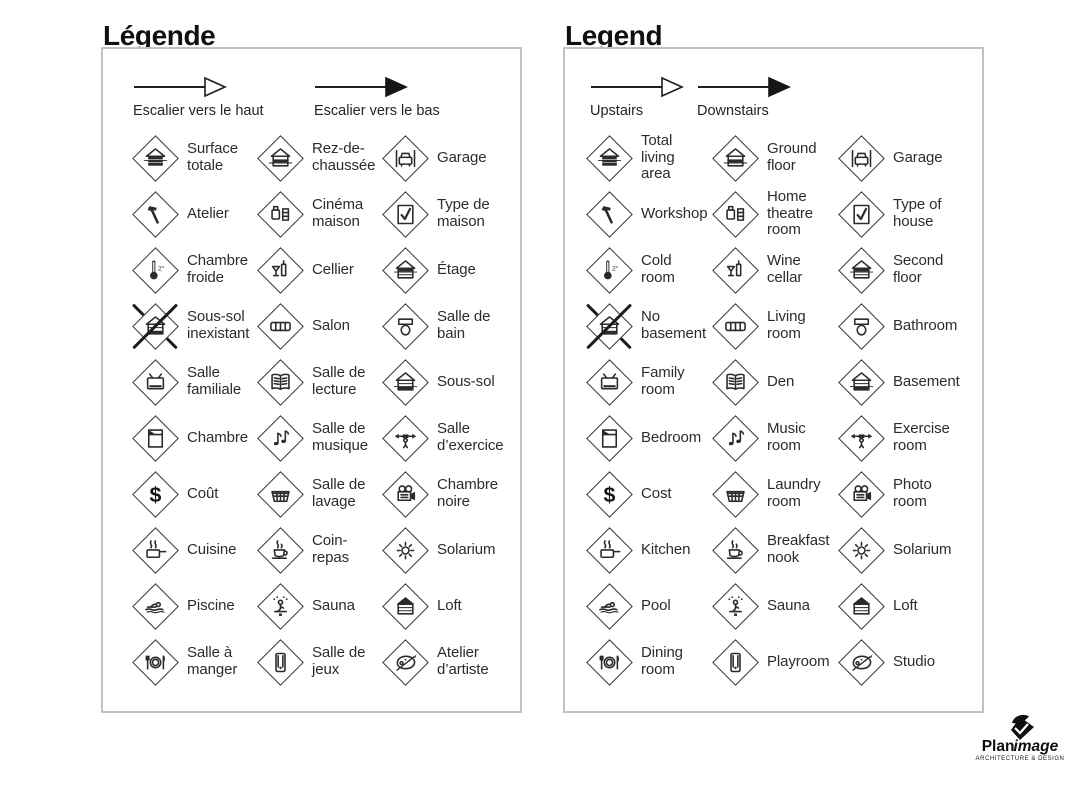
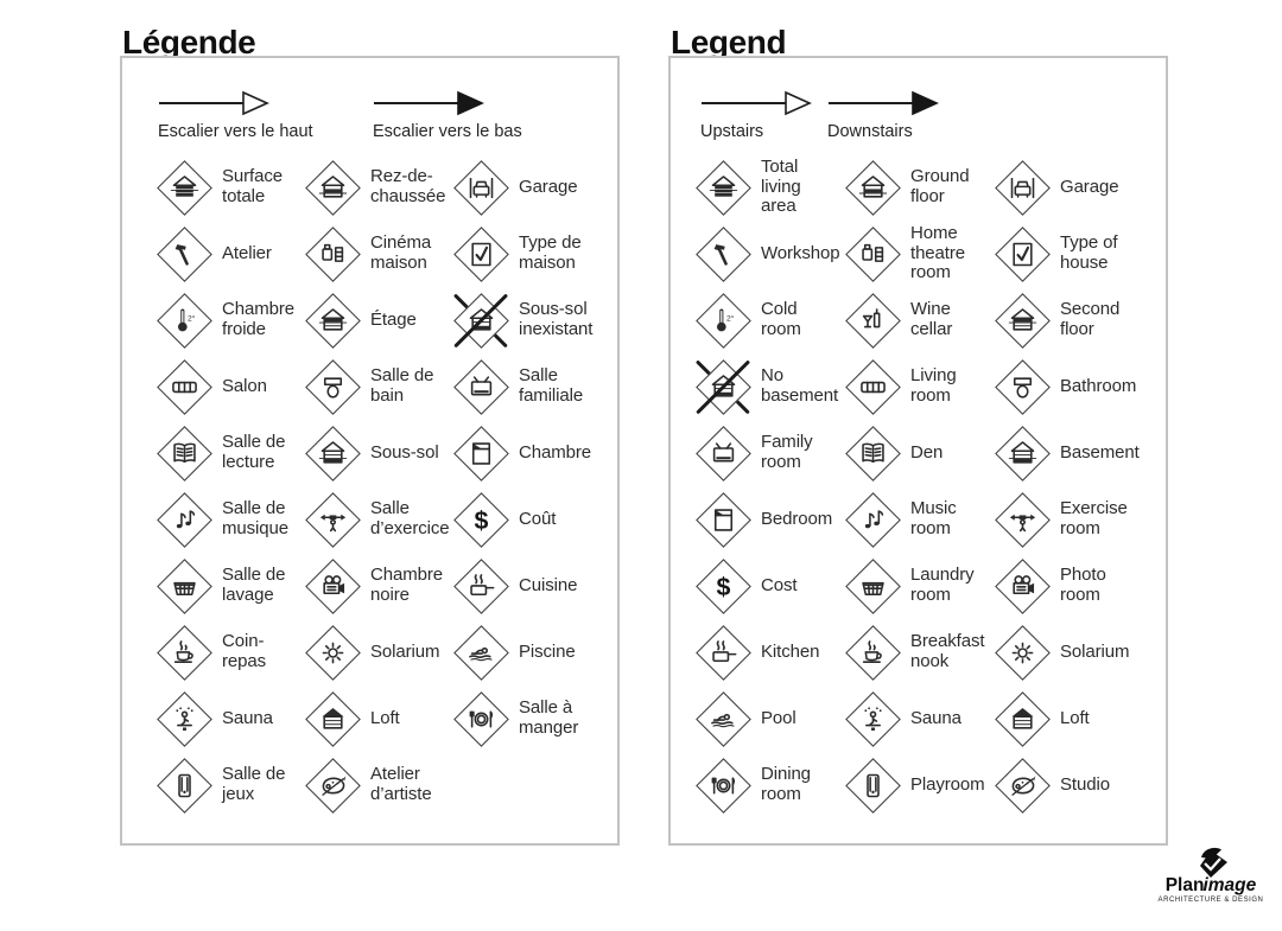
  Légende
  Legend
  Escalier vers le haut
  Escalier vers le bas
  Surface
  totale
  Rez-de-
  chaussée
  Garage
  Atelier
  Cinéma
  maison
  Type de
  maison
  Chambre
  froide
- Cellier
  Étage
  Sous-sol
  inexistant
  Salon
  Salle de
  bain
  Salle
  familiale
  Salle de
  lecture
  Sous-sol
  Chambre
  Salle de
  musique
  Salle
  d’exercice
  $
  Coût
  Salle de
  lavage
  Chambre
  noire
  Cuisine
  Coin-
  repas
  Solarium
  Piscine
  Sauna
  Loft
  Salle à
  manger
  Salle de
  jeux
  Atelier
  d’artiste
  Upstairs
  Downstairs
  Total
  living
  area
  Ground
  floor
  Garage
  Workshop
  Home
  theatre
  room
  Type of
  house
  Cold
  room
  Wine
  cellar
  Second
  floor
  No
  basement
  Living
  room
  Bathroom
  Family
  room
  Den
  Basement
  Bedroom
  Music
  room
  Exercise
  room
  $
  Cost
  Laundry
  room
  Photo
  room
  Kitchen
  Breakfast
  nook
  Solarium
  Pool
  Sauna
  Loft
  Dining
  room
  Playroom
  Studio
  Planimage
